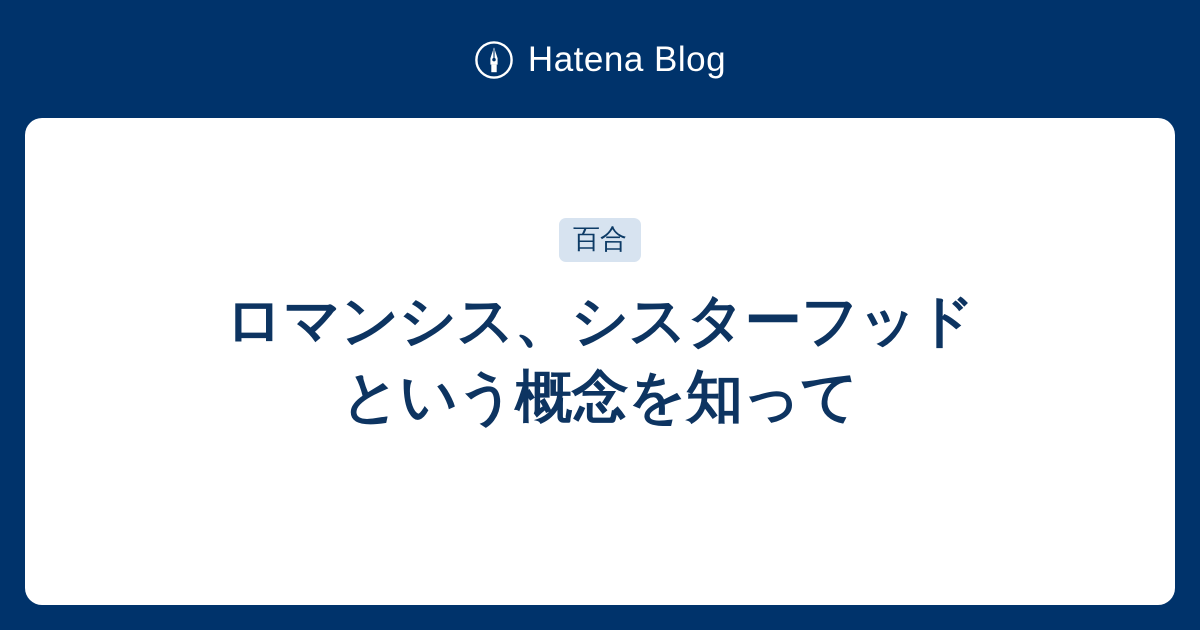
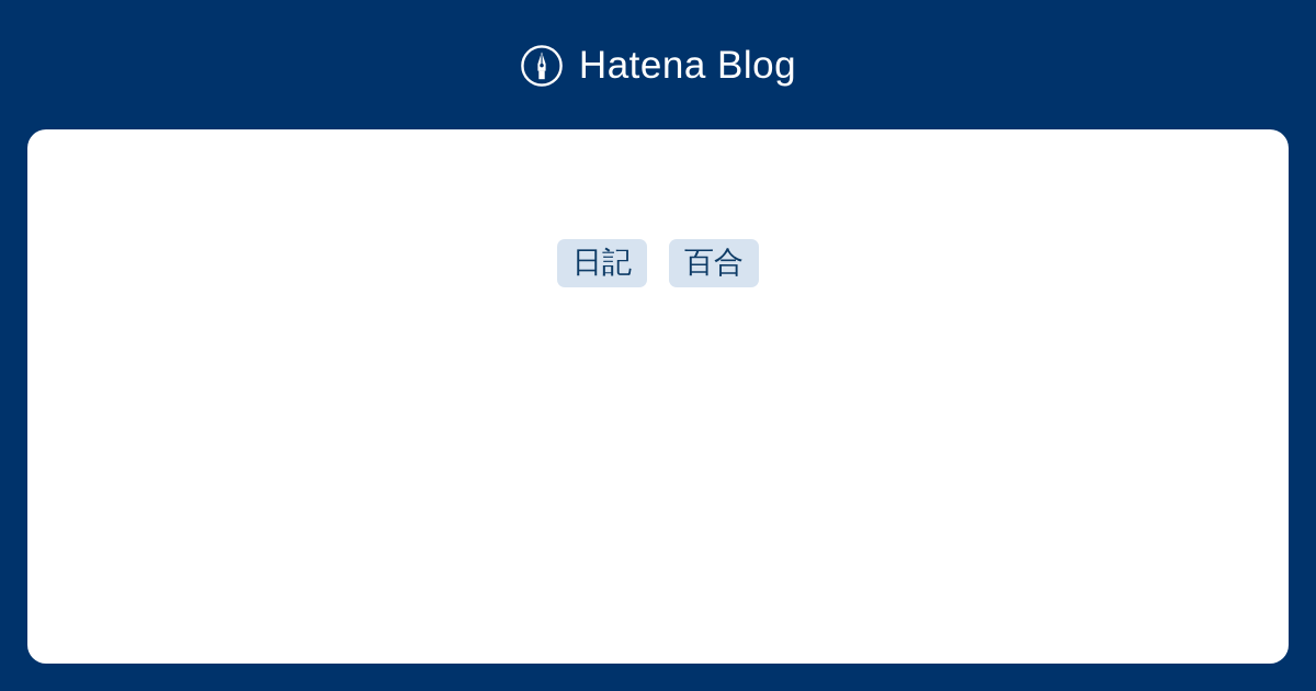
  Hatena Blog
+ 日記
  百合
- ロマンシス、シスターフッドという概念を知って
